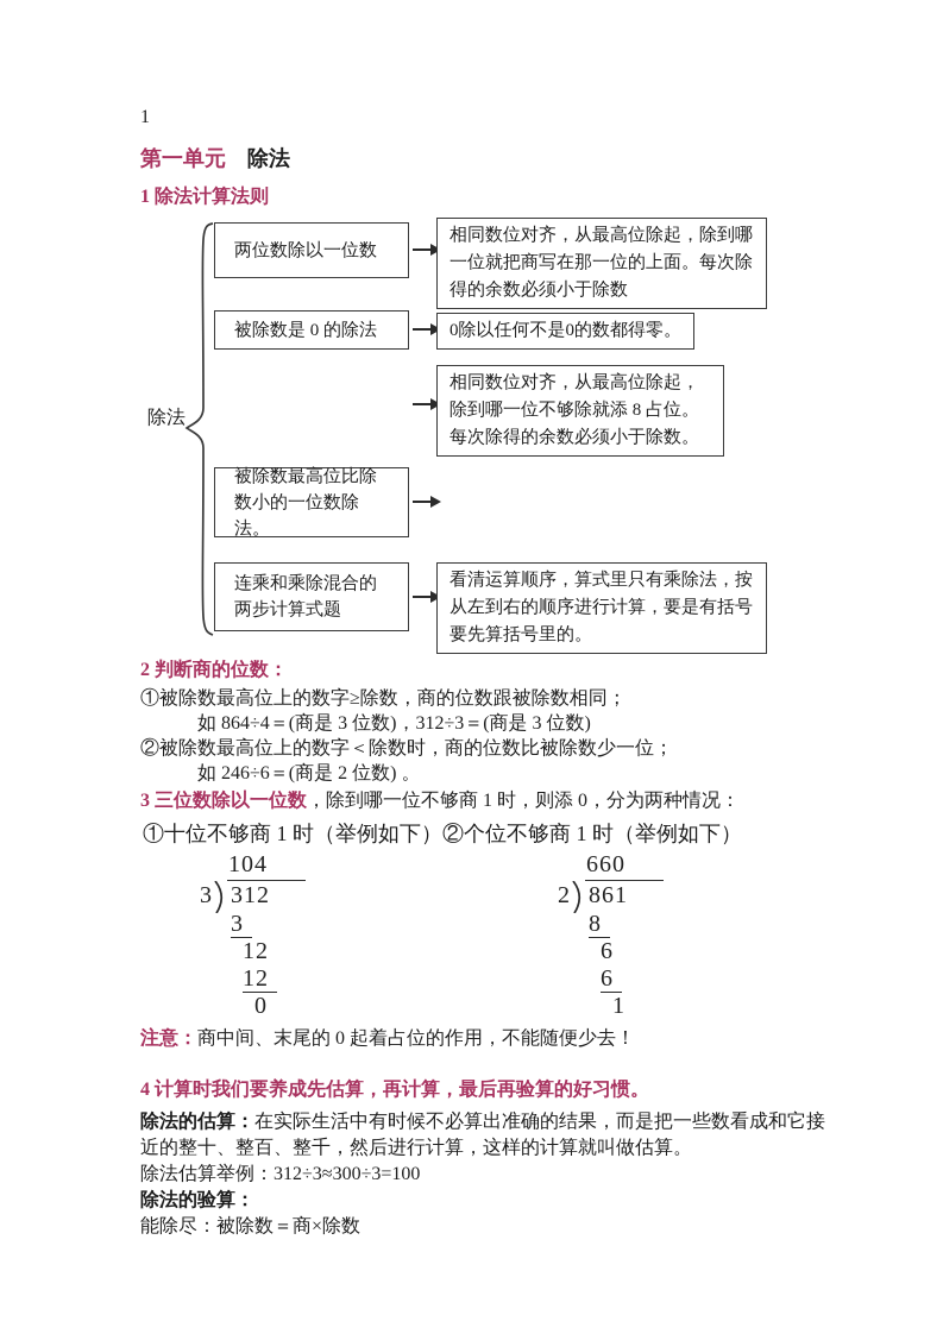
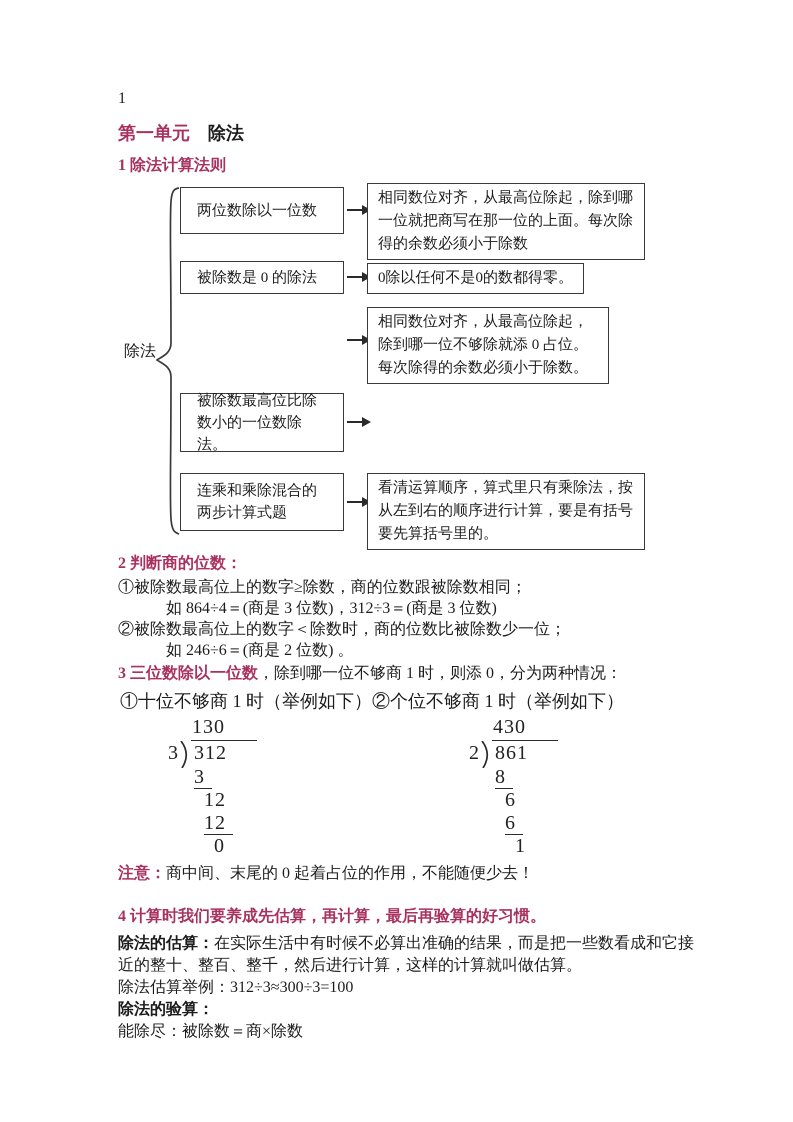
  1
  第一单元 除法
  1 除法计算法则
  除法
  两位数除以一位数
  被除数是 0 的除法
  被除数最高位比除数小的一位数除法。
  连乘和乘除混合的两步计算式题
  相同数位对齐，从最高位除起，除到哪一位就把商写在那一位的上面。每次除得的余数必须小于除数
  0除以任何不是0的数都得零。
- 相同数位对齐，从最高位除起，除到哪一位不够除就添 8 占位。每次除得的余数必须小于除数。
+ 相同数位对齐，从最高位除起，除到哪一位不够除就添 0 占位。每次除得的余数必须小于除数。
  看清运算顺序，算式里只有乘除法，按从左到右的顺序进行计算，要是有括号要先算括号里的。
  2 判断商的位数：
  ①被除数最高位上的数字≥除数，商的位数跟被除数相同；
  如 864÷4＝(商是 3 位数)，312÷3＝(商是 3 位数)
  ②被除数最高位上的数字＜除数时，商的位数比被除数少一位；
  如 246÷6＝(商是 2 位数) 。
  3 三位数除以一位数，除到哪一位不够商 1 时，则添 0，分为两种情况：
  ①十位不够商 1 时（举例如下）②个位不够商 1 时（举例如下）
- 104
+ 130
  3
  312
  3
  12
  12
  0
- 660
+ 430
  2
  861
  8
  6
  6
  1
  注意：商中间、末尾的 0 起着占位的作用，不能随便少去！
  4 计算时我们要养成先估算，再计算，最后再验算的好习惯。
  除法的估算：在实际生活中有时候不必算出准确的结果，而是把一些数看成和它接近的整十、整百、整千，然后进行计算，这样的计算就叫做估算。
  除法估算举例：312÷3≈300÷3=100
  除法的验算：
  能除尽：被除数＝商×除数
